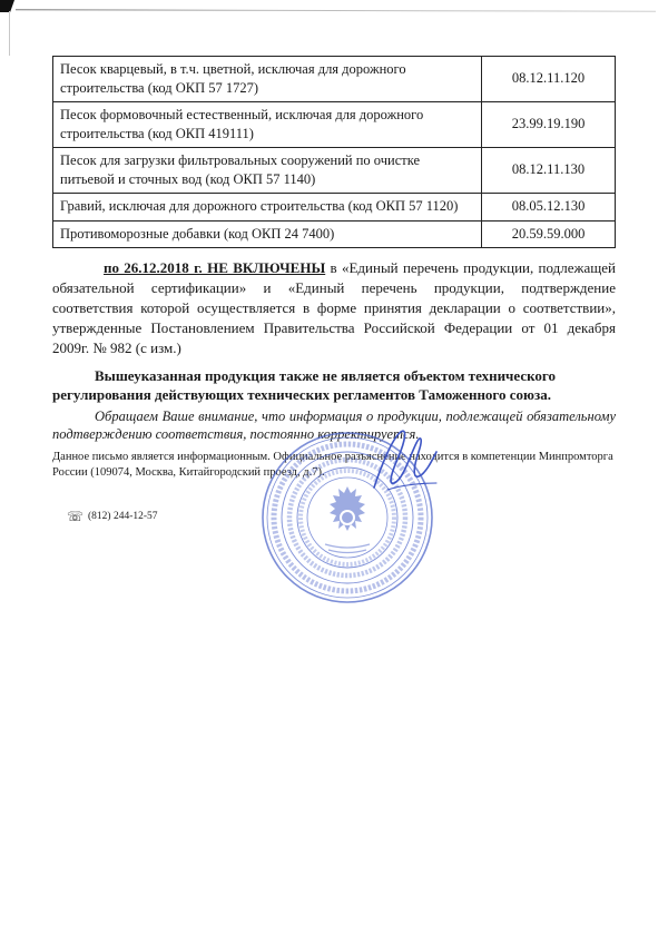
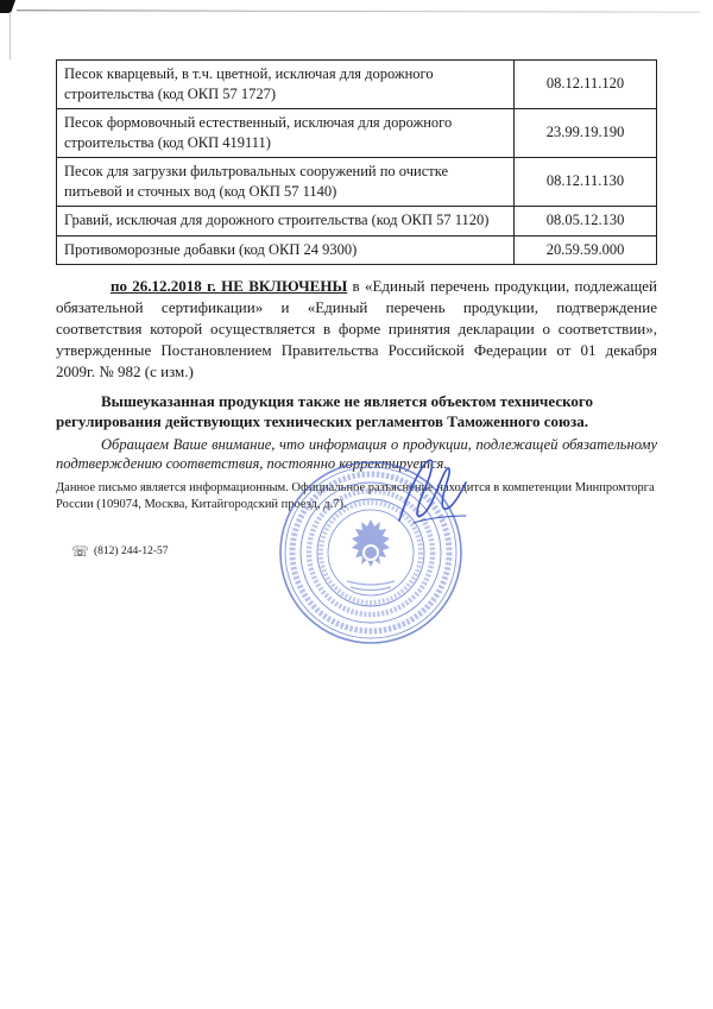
  Песок кварцевый, в т.ч. цветной, исключая для дорожного строительства (код ОКП 57 1727)	08.12.11.120
  Песок формовочный естественный, исключая для дорожного строительства (код ОКП 419111)	23.99.19.190
  Песок для загрузки фильтровальных сооружений по очистке питьевой и сточных вод (код ОКП 57 1140)	08.12.11.130
  Гравий, исключая для дорожного строительства (код ОКП 57 1120)	08.05.12.130
- Противоморозные добавки (код ОКП 24 7400)	20.59.59.000
+ Противоморозные добавки (код ОКП 24 9300)	20.59.59.000
  по 26.12.2018 г. НЕ ВКЛЮЧЕНЫ в «Единый перечень продукции, подлежащей обязательной сертификации» и «Единый перечень продукции, подтверждение соответствия которой осуществляется в форме принятия декларации о соответствии», утвержденные Постановлением Правительства Российской Федерации от 01 декабря 2009г. № 982 (с изм.)
  Вышеуказанная продукция также не является объектом технического регулирования действующих технических регламентов Таможенного союза.
  Обращаем Ваше внимание, что информация о продукции, подлежащей обязательному подтверждению соответствия, постоянно корректируеся.
  Данное письмо является информационным. Официальное разъяснне нхоится в компетенции Минпромторга России (109074, Москва, Китайгородский проезд, д.7).
  ☏
  (812) 244-12-57
